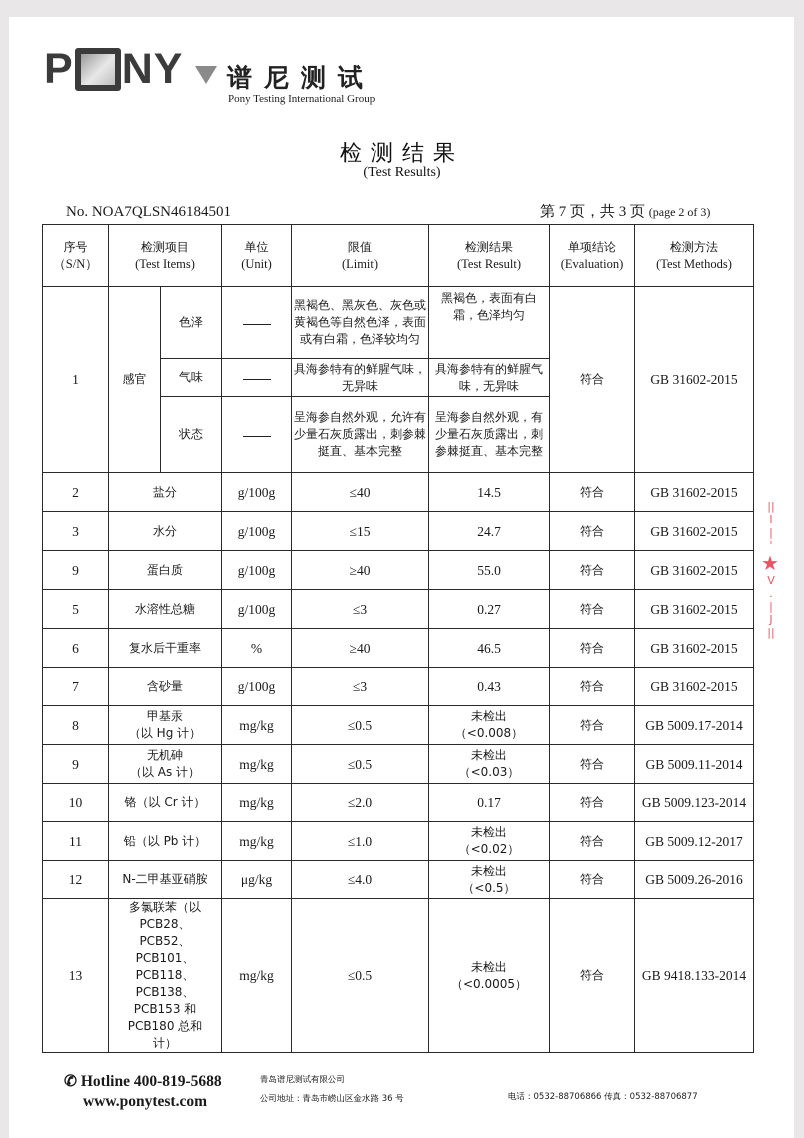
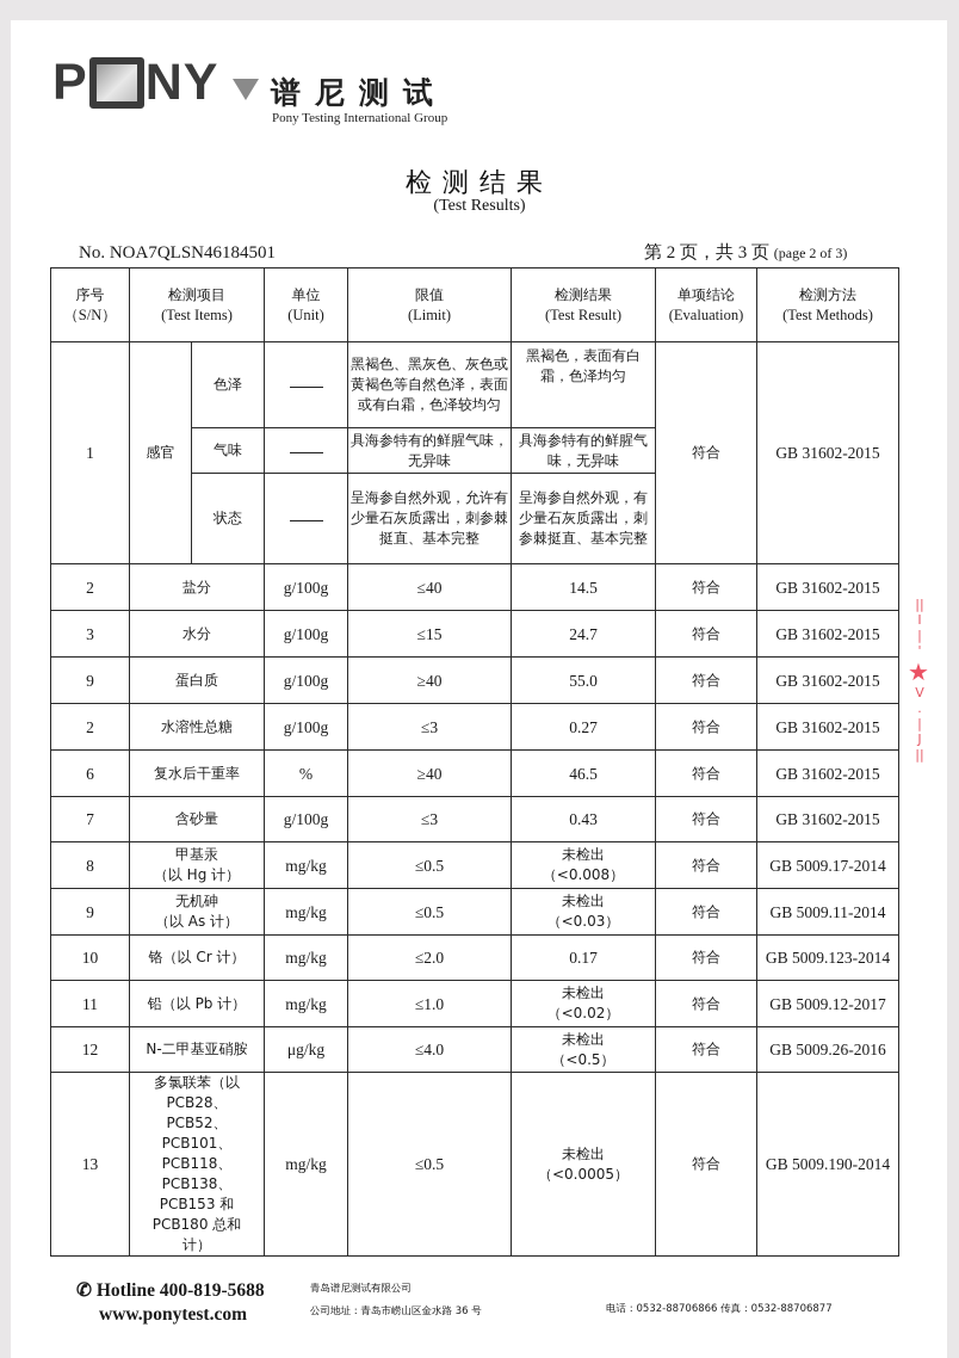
  P NY
  谱尼测试
  Pony Testing International Group
  检测结果
  (Test Results)
  No. NOA7QLSN46184501
- 第 7 页，共 3 页 (page 2 of 3)
+ 第 2 页，共 3 页 (page 2 of 3)
  序号（S/N）	检测项目(Test Items)	单位(Unit)	限值(Limit)	检测结果(Test Result)	单项结论(Evaluation)	检测方法(Test Methods)
  1	感官	色泽		黑褐色、黑灰色、灰色或黄褐色等自然色泽，表面或有白霜，色泽较均匀	黑褐色，表面有白霜，色泽均匀	符合	GB 31602-2015
  气味		具海参特有的鲜腥气味，无异味	具海参特有的鲜腥气味，无异味
  状态		呈海参自然外观，允许有少量石灰质露出，刺参棘挺直、基本完整	呈海参自然外观，有少量石灰质露出，刺参棘挺直、基本完整
  2	盐分	g/100g	≤40	14.5	符合	GB 31602-2015
  3	水分	g/100g	≤15	24.7	符合	GB 31602-2015
  9	蛋白质	g/100g	≥40	55.0	符合	GB 31602-2015
- 5	水溶性总糖	g/100g	≤3	0.27	符合	GB 31602-2015
+ 2	水溶性总糖	g/100g	≤3	0.27	符合	GB 31602-2015
  6	复水后干重率	%	≥40	46.5	符合	GB 31602-2015
  7	含砂量	g/100g	≤3	0.43	符合	GB 31602-2015
  8	甲基汞（以 Hg 计）	mg/kg	≤0.5	未检出（<0.008）	符合	GB 5009.17-2014
  9	无机砷（以 As 计）	mg/kg	≤0.5	未检出（<0.03）	符合	GB 5009.11-2014
  10	铬（以 Cr 计）	mg/kg	≤2.0	0.17	符合	GB 5009.123-2014
  11	铅（以 Pb 计）	mg/kg	≤1.0	未检出（<0.02）	符合	GB 5009.12-2017
  12	N-二甲基亚硝胺	μg/kg	≤4.0	未检出（<0.5）	符合	GB 5009.26-2016
- 13	多氯联苯（以PCB28、PCB52、PCB101、PCB118、PCB138、PCB153 和PCB180 总和计）	mg/kg	≤0.5	未检出（<0.0005）	符合	GB 9418.133-2014
+ 13	多氯联苯（以PCB28、PCB52、PCB101、PCB118、PCB138、PCB153 和PCB180 总和计）	mg/kg	≤0.5	未检出（<0.0005）	符合	GB 5009.190-2014
  ||
  I
  |
  '
  ★
  V
  .
  |
  J
  ||
  ✆ Hotline 400-819-5688
  www.ponytest.com
  青岛谱尼测试有限公司
  公司地址：青岛市崂山区金水路 36 号
  电话：0532-88706866 传真：0532-88706877
